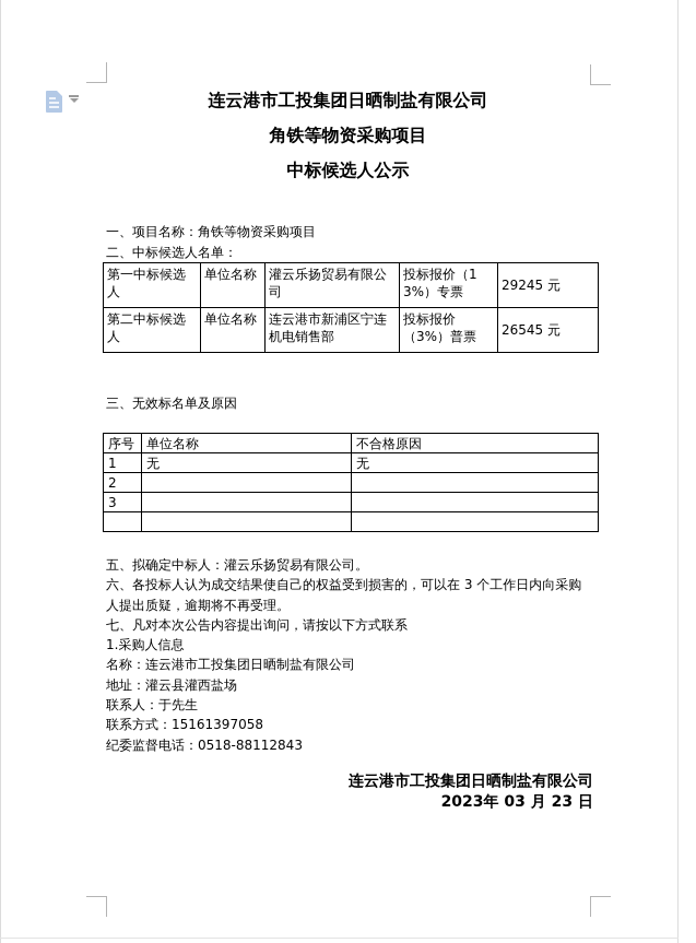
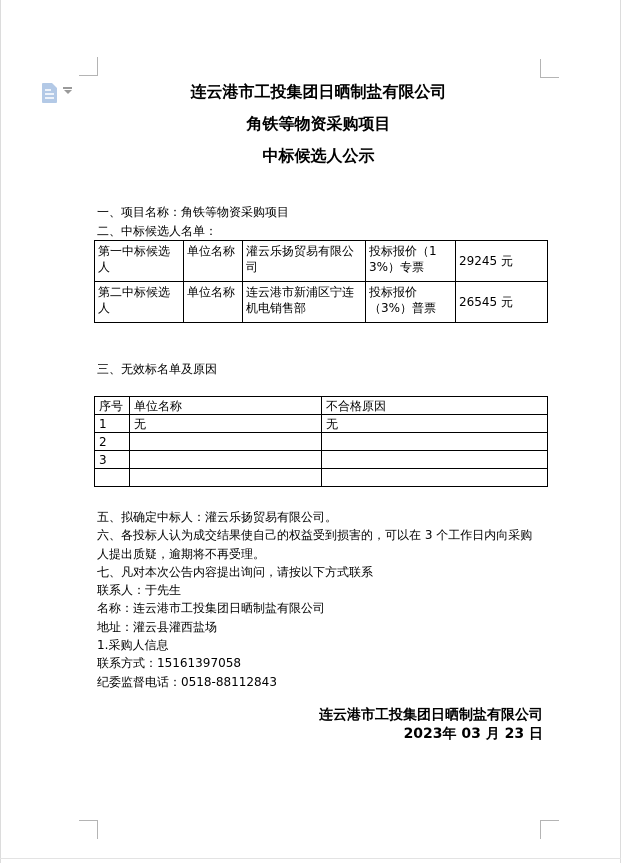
  连云港市工投集团日晒制盐有限公司
  角铁等物资采购项目
  中标候选人公示
  一、项目名称：角铁等物资采购项目
  二、中标候选人名单：
  第一中标候选人	单位名称	灌云乐扬贸易有限公司	投标报价（13%）专票	29245 元
  第二中标候选人	单位名称	连云港市新浦区宁连机电销售部	投标报价（3%）普票	26545 元
  三、无效标名单及原因
  序号	单位名称	不合格原因
  1	无	无
  2
  3
  五、拟确定中标人：灌云乐扬贸易有限公司。
  六、各投标人认为成交结果使自己的权益受到损害的，可以在 3 个工作日内向采购人提出质疑，逾期将不再受理。
  七、凡对本次公告内容提出询问，请按以下方式联系
- 1.采购人信息
+ 联系人：于先生
  名称：连云港市工投集团日晒制盐有限公司
  地址：灌云县灌西盐场
- 联系人：于先生
+ 1.采购人信息
  联系方式：15161397058
  纪委监督电话：0518-88112843
  连云港市工投集团日晒制盐有限公司
  2023年 03 月 23 日
